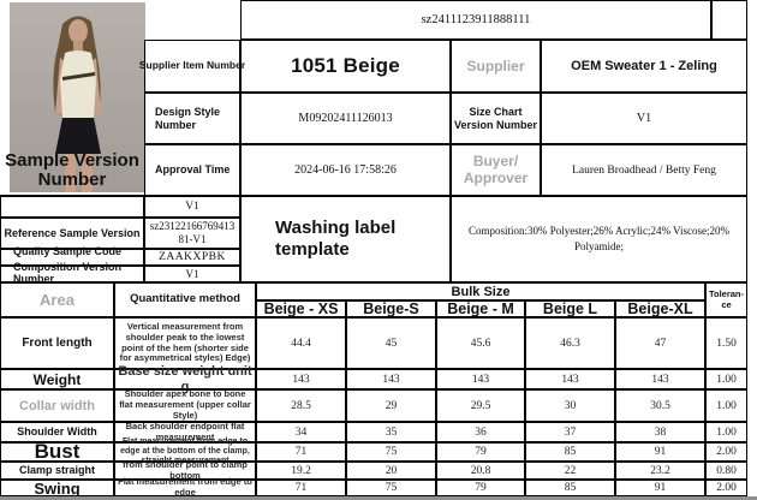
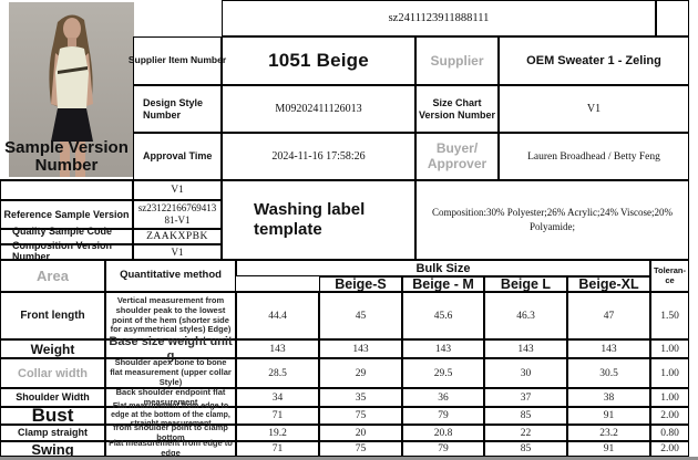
  sz2411123911888111
  Supplier Item Numbe
  1051 Beige
  Supplier
  OEM Sweater 1 - Zeling
  Design Style Number
  M09202411126013
  Size Chart Version Number
  V1
  Approval Time
- 2024-06-16 17:58:26
+ 2024-11-16 17:58:26
  Buyer/ Approver
  Lauren Broadhead / Betty Feng
  Sample Version Number
  V1
  Reference Sample Version
  sz2312216676941381-V1
  Quality Sample Code
  ZAAKXPBK
  Composition Version Number
  V1
  Washing label template
  Composition:30% Polyester;26% Acrylic;24% Viscose;20% Polyamide;
  Area
  Quantitative method
  Bulk Size
  Toleran-ce
- Beige - XS
  Beige-S
  Beige - M
  Beige L
  Beige-XL
  Front length
  Vertical measurement from shoulder peak to the lowest point of the hem (shorter side for asymmetrical styles) Edge)
  44.4
  45
  45.6
  46.3
  47
  1.50
  Weight
  Base size weight unit g
  143
  143
  143
  143
  143
  1.00
  Collar width
  Shoulder apex bone to bone flat measurement (upper collar Style)
  28.5
  29
  29.5
  30
  30.5
  1.00
  Shoulder Width
  Back shoulder endpoint flat measurement
  34
  35
  36
  37
  38
  1.00
  Bust
  71
  75
  79
  85
  91
  2.00
  Clamp straight
  from shoulder point to clamp bottom
  19.2
  20
  20.8
  22
  23.2
  0.80
  Swing
  Flat measurement from edge to edge
  71
  75
  79
  85
  91
  2.00
